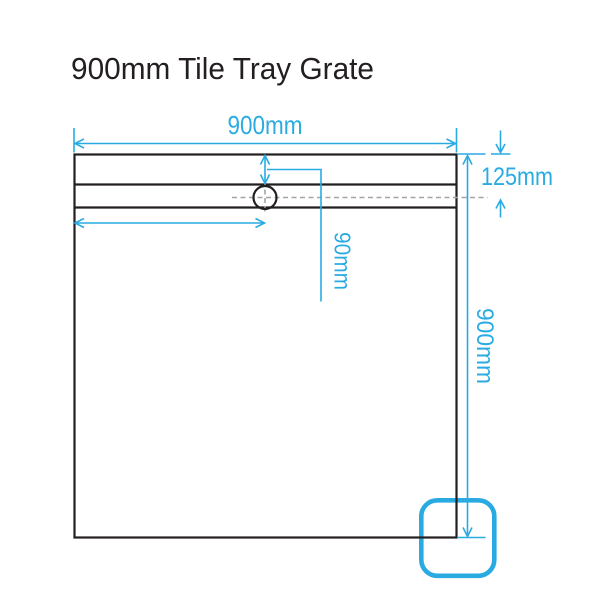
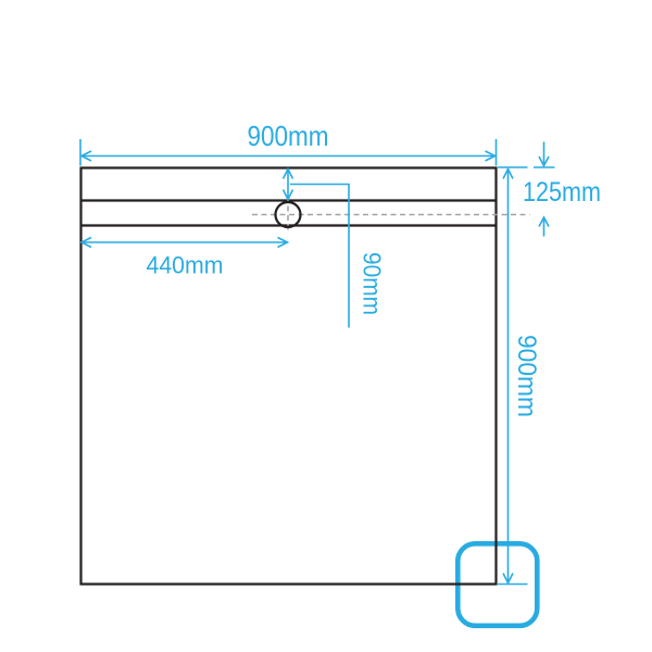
- 900mm Tile Tray Grate
  900mm
  125mm
+ 440mm
